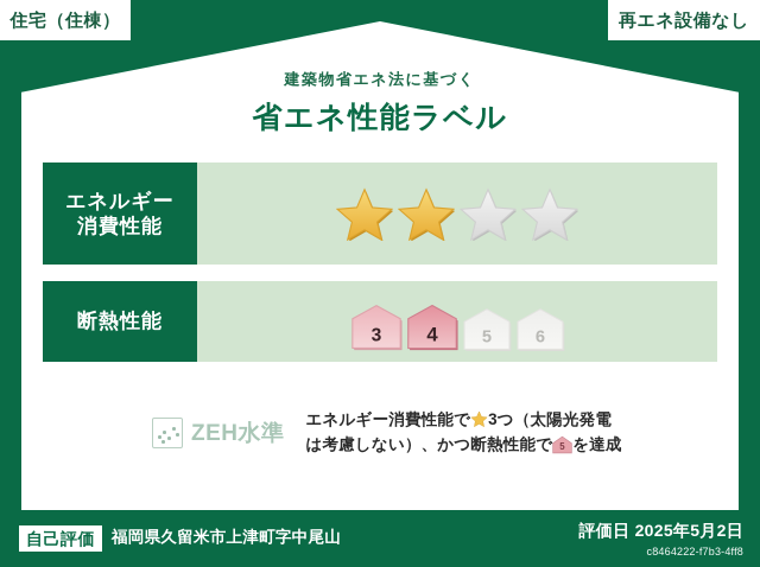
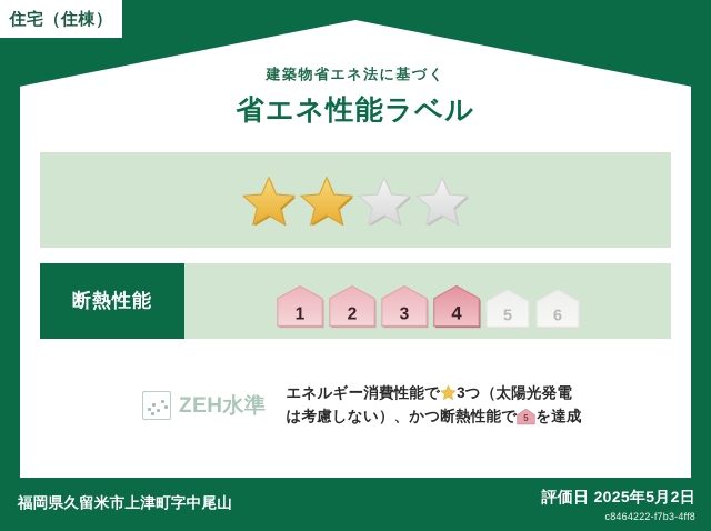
  住宅（住棟）
- 再エネ設備なし
  建築物省エネ法に基づく
  省エネ性能ラベル
- エネルギー
- 消費性能
  断熱性能
+ 1
+ 2
  3
  4
  5
  6
  ZEH水準
  エネルギー消費性能で 3つ（太陽光発電
  は考慮しない）、かつ断熱性能で
  5
  を達成
- 自己評価
  福岡県久留米市上津町字中尾山
  評価日 2025年5月2日
  c8464222-f7b3-4ff8
